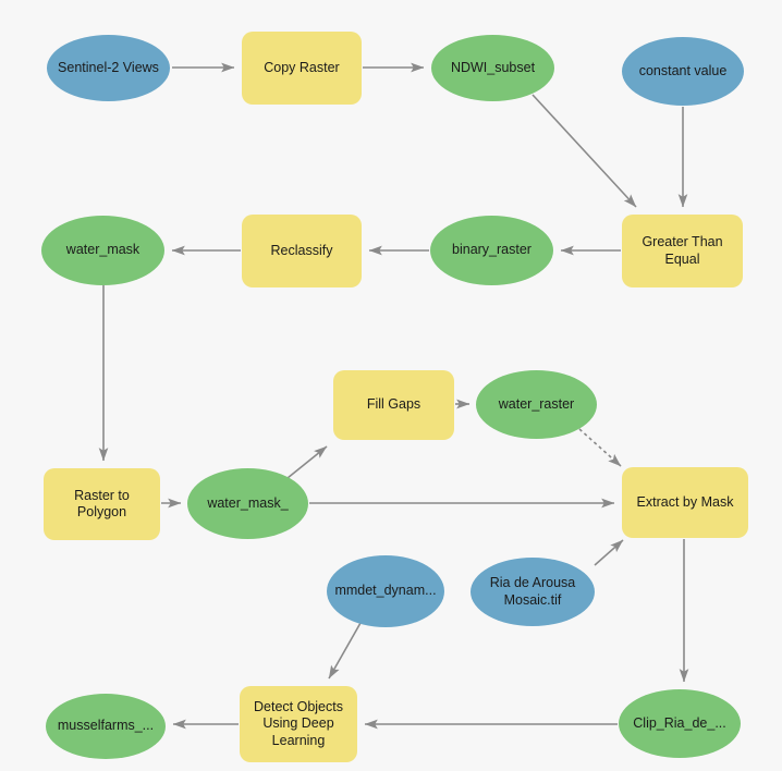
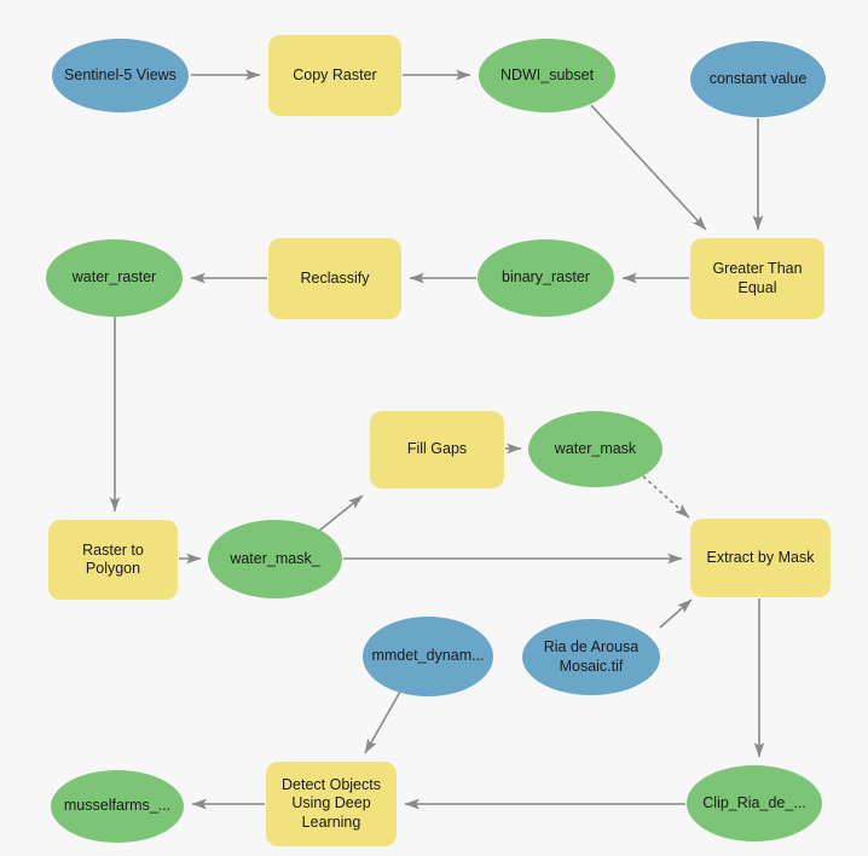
- Sentinel-2 Views
+ Sentinel-5 Views
  Copy Raster
  NDWI_subset
  constant value
  Greater Than Equal
  binary_raster
  Reclassify
- water_mask
+ water_raster
  Fill Gaps
- water_raster
+ water_mask
  Raster to Polygon
  water_mask_
  Extract by Mask
  mmdet_dynam...
  Ria de Arousa Mosaic.tif
  Clip_Ria_de_...
  Detect Objects Using Deep Learning
  musselfarms_...
